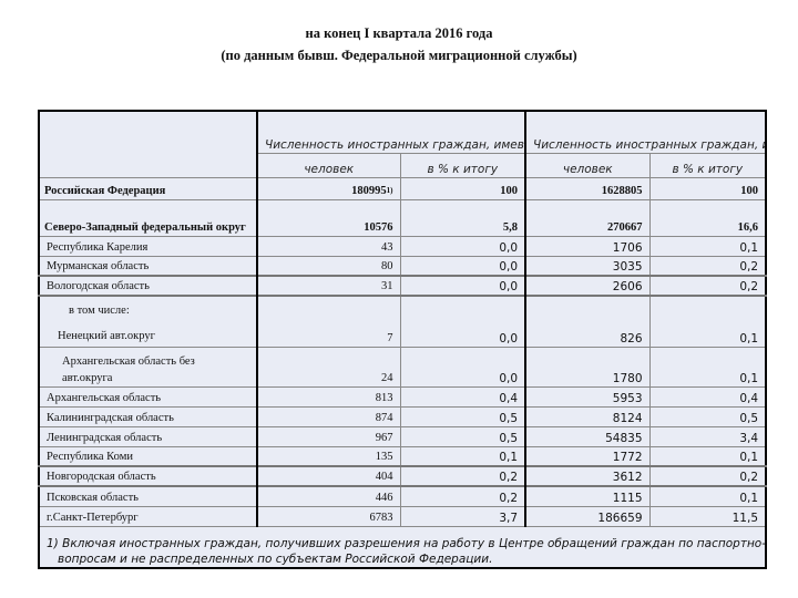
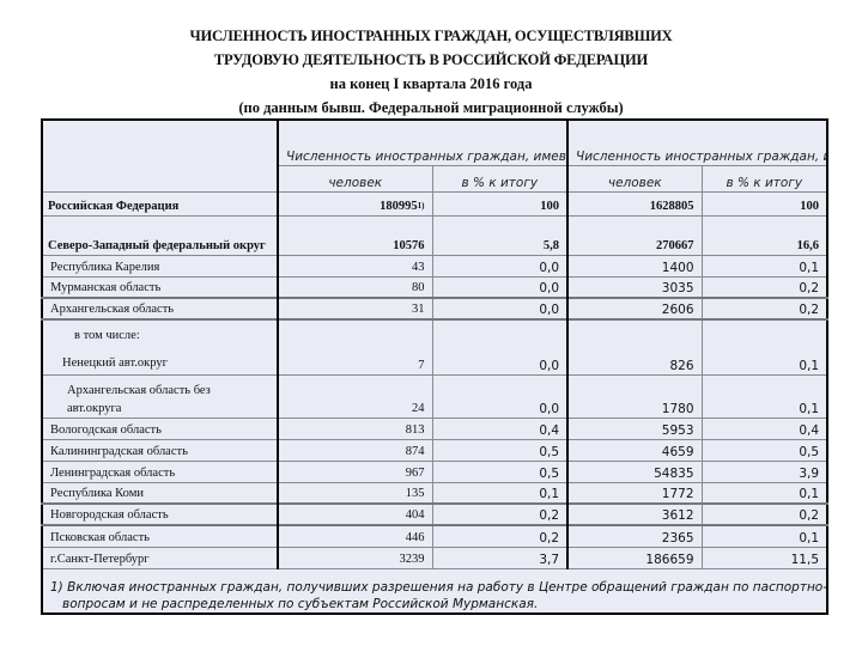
+ ЧИСЛЕННОСТЬ ИНОСТРАННЫХ ГРАЖДАН, ОСУЩЕСТВЛЯВШИХ
+ ТРУДОВУЮ ДЕЯТЕЛЬНОСТЬ В РОССИЙСКОЙ ФЕДЕРАЦИИ
  на конец I квартала 2016 года
  (по данным бывш. Федеральной миграционной службы)
  человек	в % к итогу	человек	в % к итогу
  Российская Федерация	1809951)	100	1628805	100
  Северо-Западный федеральный округ	10576	5,8	270667	16,6
- Республика Карелия	43	0,0	1706	0,1
+ Республика Карелия	43	0,0	1400	0,1
  Мурманская область	80	0,0	3035	0,2
- Вологодская область	31	0,0	2606	0,2
+ Архангельская область	31	0,0	2606	0,2
  в том числе: Ненецкий авт.округ	7	0,0	826	0,1
  Архангельская область без авт.округа	24	0,0	1780	0,1
- Архангельская область	813	0,4	5953	0,4
+ Вологодская область	813	0,4	5953	0,4
- Калининградская область	874	0,5	8124	0,5
+ Калининградская область	874	0,5	4659	0,5
- Ленинградская область	967	0,5	54835	3,4
+ Ленинградская область	967	0,5	54835	3,9
  Республика Коми	135	0,1	1772	0,1
  Новгородская область	404	0,2	3612	0,2
- Псковская область	446	0,2	1115	0,1
+ Псковская область	446	0,2	2365	0,1
- г.Санкт-Петербург	6783	3,7	186659	11,5
+ г.Санкт-Петербург	3239	3,7	186659	11,5
- 1) Включая иностранных граждан, получивших разрешения на работу в Центре обращений граждан по паспортно- вопросам и не распределенных по субъектам Российской Федерации.
+ 1) Включая иностранных граждан, получивших разрешения на работу в Центре обращений граждан по паспортно- вопросам и не распределенных по субъектам Российской Мурманская.
